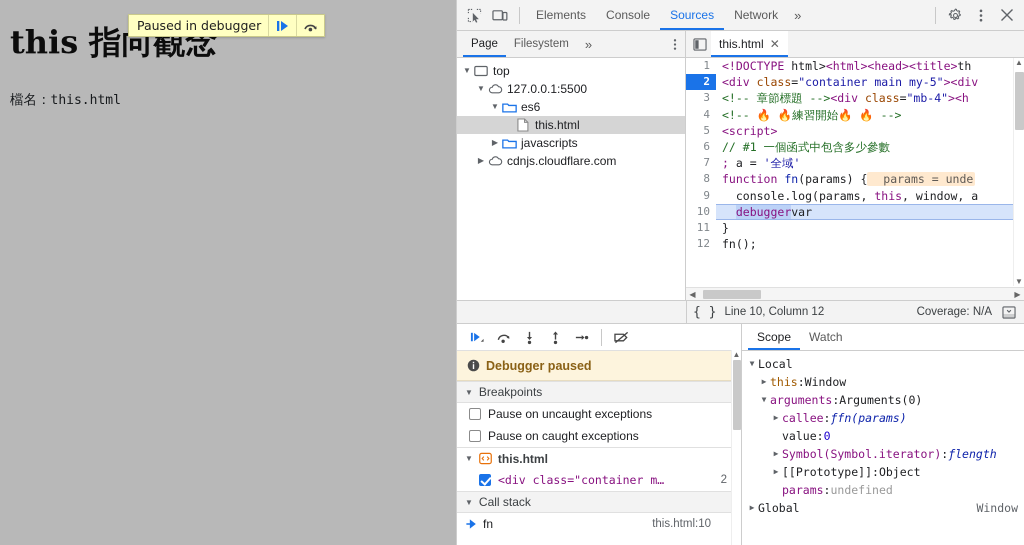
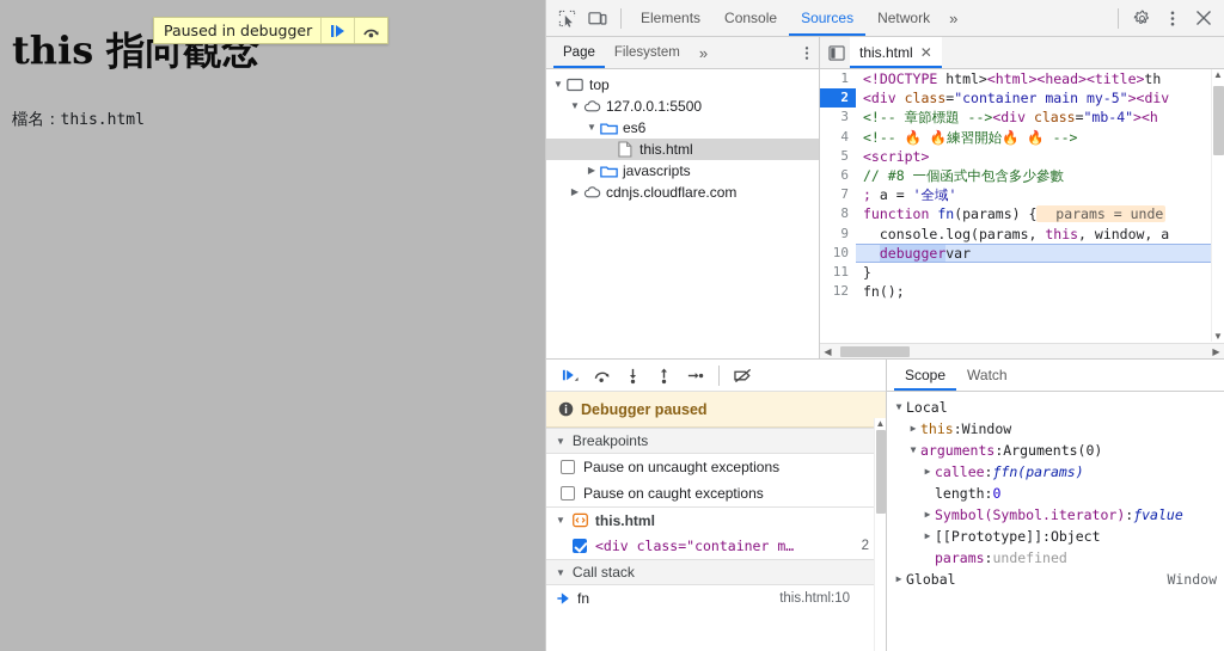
  this 指向觀念
  檔名：this.html
  Paused in debugger
  Elements
  Console
  Sources
  Network
  »
  Page
  Filesystem
  »
  this.html
  ✕
  ▼
  top
  ▼
  127.0.0.1:5500
  ▼
  es6
  this.html
  ▶
  javascripts
  ▶
  cdnjs.cloudflare.com
  1
  <!DOCTYPE html><html><head><title>th
  2
  <div class="container main my-5"><div
  3
  <!-- 章節標題 --><div class="mb-4"><h
  4
  <!-- 🔥 🔥練習開始🔥 🔥 -->
  5
  <script>
  6
- // #1 一個函式中包含多少參數
+ // #8 一個函式中包含多少參數
  7
  ; a = '全域'
  8
  function fn(params) { params = unde
  9
  console.log(params, this, window, a
  10
  debuggervar
  11
  }
  12
  fn();
  ▲
  ▼
  ◀
  ▶
- { }
- Line 10, Column 12
- Coverage: N/A
  Debugger paused
  ▼
  Breakpoints
  Pause on uncaught exceptions
  Pause on caught exceptions
  ▼
  this.html
  <div class="container m…
  2
  ▼
  Call stack
  fn
  this.html:10
  Scope
  Watch
  ▼
  Local
  ▶
  this
  :
  Window
  ▼
  arguments
  :
  Arguments(0)
  ▶
  callee
  :
  ƒ
  fn(params)
- value
+ length
  :
  0
  ▶
  Symbol(Symbol.iterator)
  :
  ƒ
- length
+ value
  ▶
  [[Prototype]]
  :
  Object
  params
  :
  undefined
  ▶
  Global
  Window
  ▲
